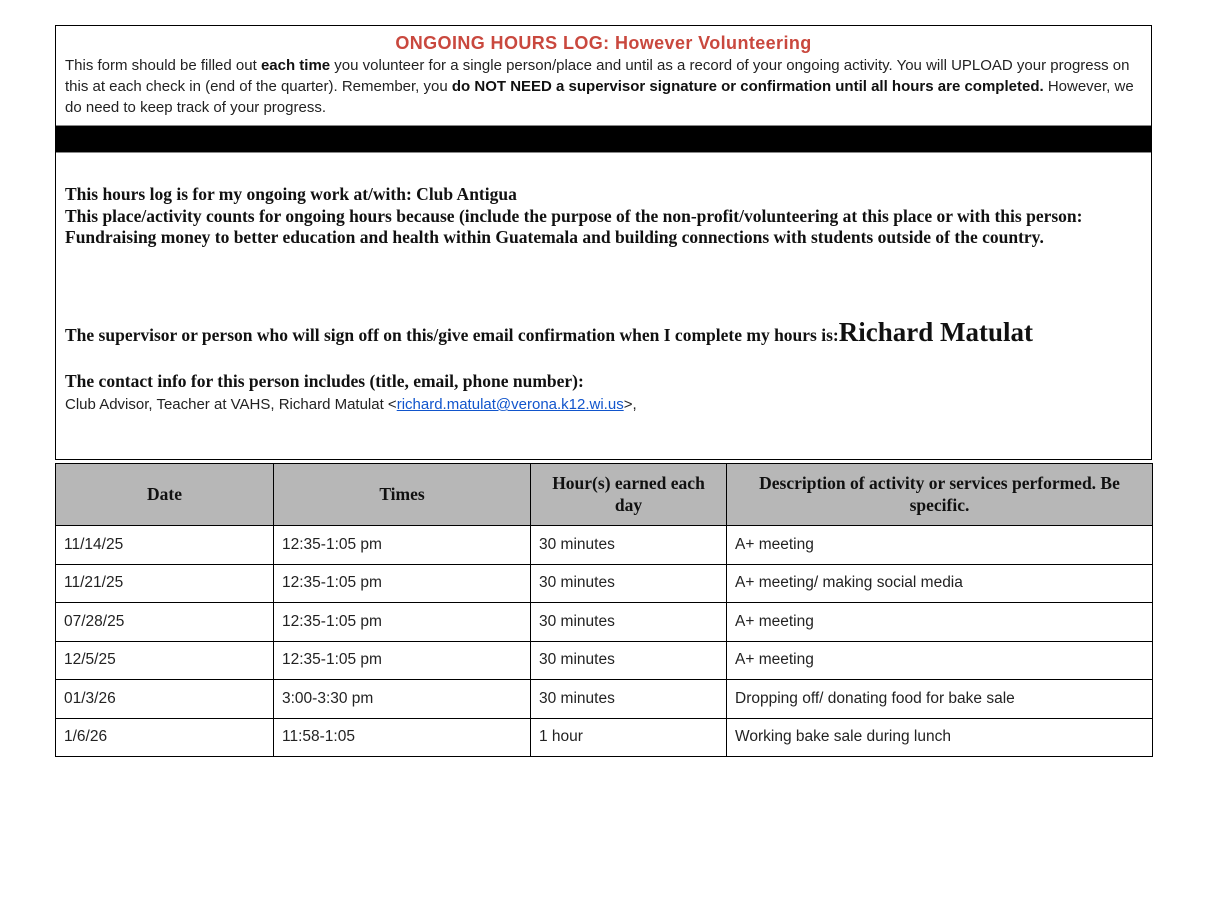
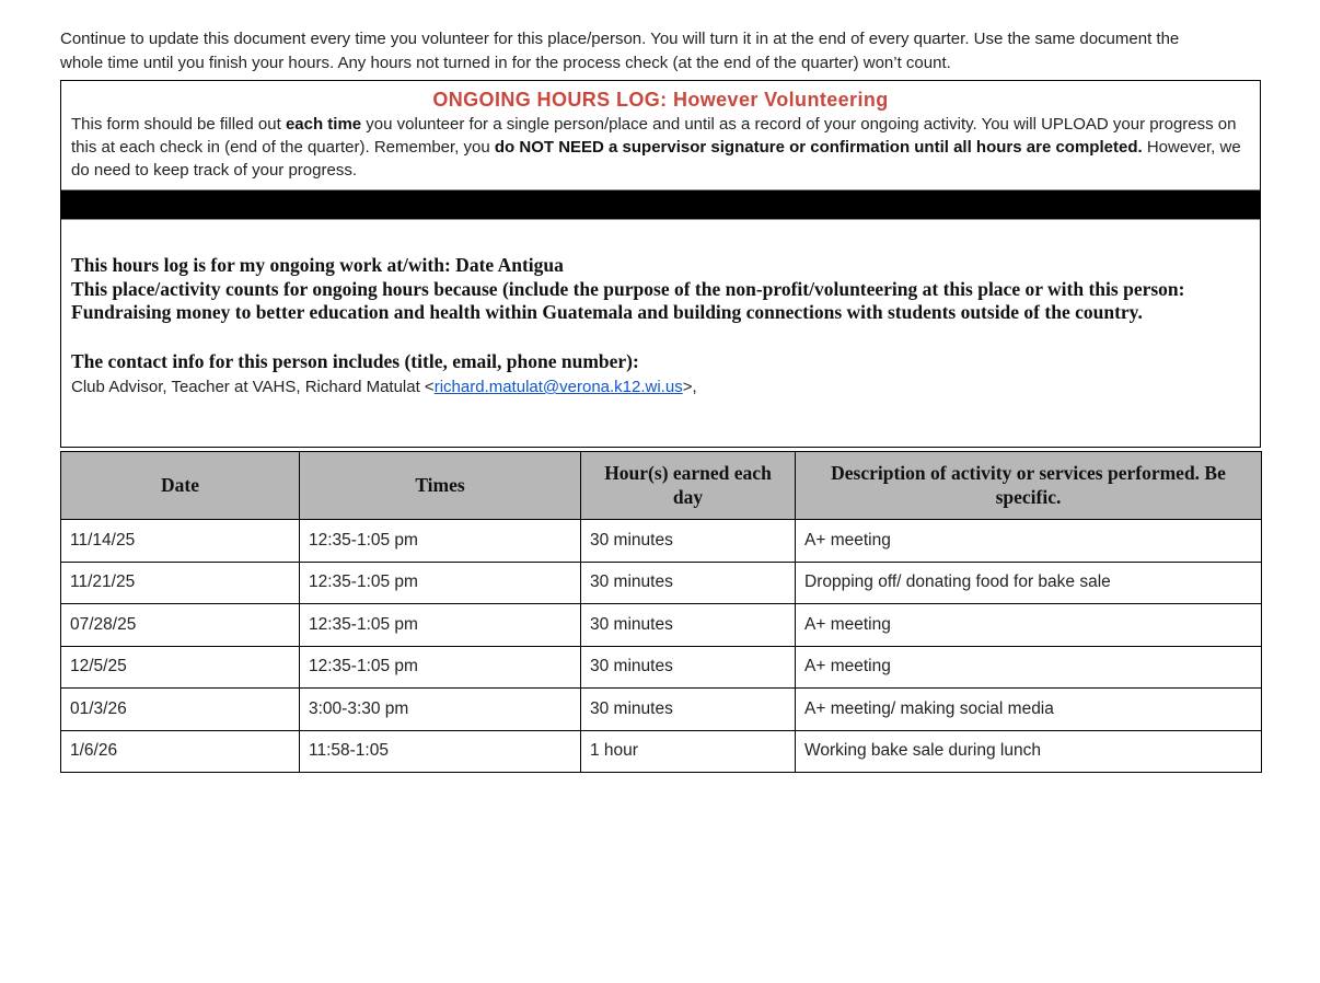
+ Continue to update this document every time you volunteer for this place/person. You will turn it in at the end of every quarter. Use the same document the whole time until you finish your hours. Any hours not turned in for the process check (at the end of the quarter) won’t count.
  ONGOING HOURS LOG: However Volunteering
  This form should be filled out each time you volunteer for a single person/place and until as a record of your ongoing activity. You will UPLOAD your progress on this at each check in (end of the quarter). Remember, you do NOT NEED a supervisor signature or confirmation until all hours are completed. However, we do need to keep track of your progress.
- This hours log is for my ongoing work at/with: Club Antigua
+ This hours log is for my ongoing work at/with: Date Antigua
  This place/activity counts for ongoing hours because (include the purpose of the non-profit/volunteering at this place or with this person: Fundraising money to better education and health within Guatemala and building connections with students outside of the country.
- The supervisor or person who will sign off on this/give email confirmation when I complete my hours is:Richard Matulat
  The contact info for this person includes (title, email, phone number):
  Club Advisor, Teacher at VAHS, Richard Matulat <richard.matulat@verona.k12.wi.us>,
  Date	Times	Hour(s) earned each day	Description of activity or services performed. Be specific.
  11/14/25	12:35-1:05 pm	30 minutes	A+ meeting
- 11/21/25	12:35-1:05 pm	30 minutes	A+ meeting/ making social media
+ 11/21/25	12:35-1:05 pm	30 minutes	Dropping off/ donating food for bake sale
  07/28/25	12:35-1:05 pm	30 minutes	A+ meeting
  12/5/25	12:35-1:05 pm	30 minutes	A+ meeting
- 01/3/26	3:00-3:30 pm	30 minutes	Dropping off/ donating food for bake sale
+ 01/3/26	3:00-3:30 pm	30 minutes	A+ meeting/ making social media
  1/6/26	11:58-1:05	1 hour	Working bake sale during lunch
